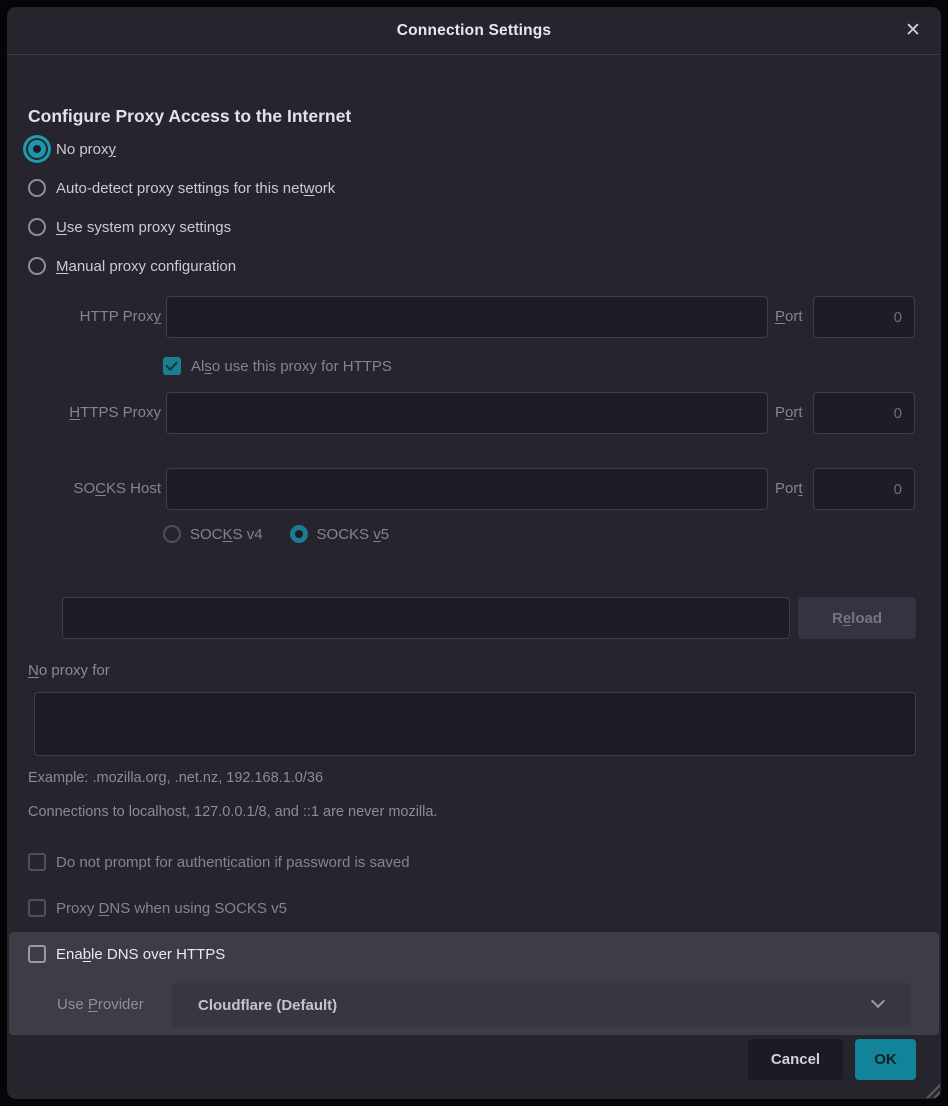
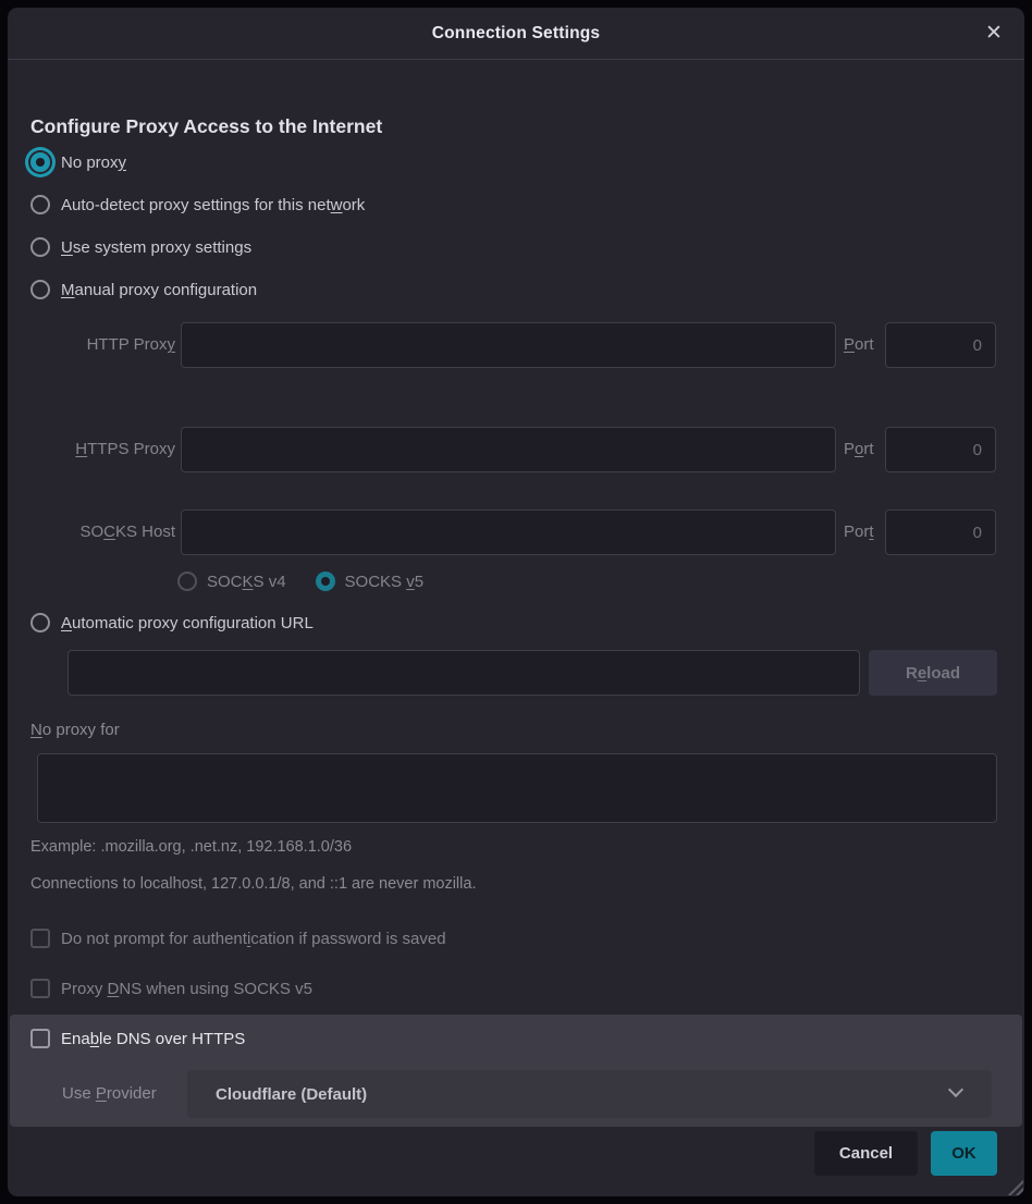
  Connection Settings
  ✕
  Configure Proxy Access to the Internet
  No proxy
  Auto-detect proxy settings for this network
  Use system proxy settings
  Manual proxy configuration
  HTTP Proxy
  Port
  0
- Also use this proxy for HTTPS
  HTTPS Proxy
  Port
  0
  SOCKS Host
  Port
  0
  SOCKS v4
  SOCKS v5
+ Automatic proxy configuration URL
  Reload
  No proxy for
  Example: .mozilla.org, .net.nz, 192.168.1.0/36
  Connections to localhost, 127.0.0.1/8, and ::1 are never mozilla.
  Do not prompt for authentication if password is saved
  Proxy DNS when using SOCKS v5
  Enable DNS over HTTPS
  Use Provider
  Cloudflare (Default)
  Cancel
  OK
